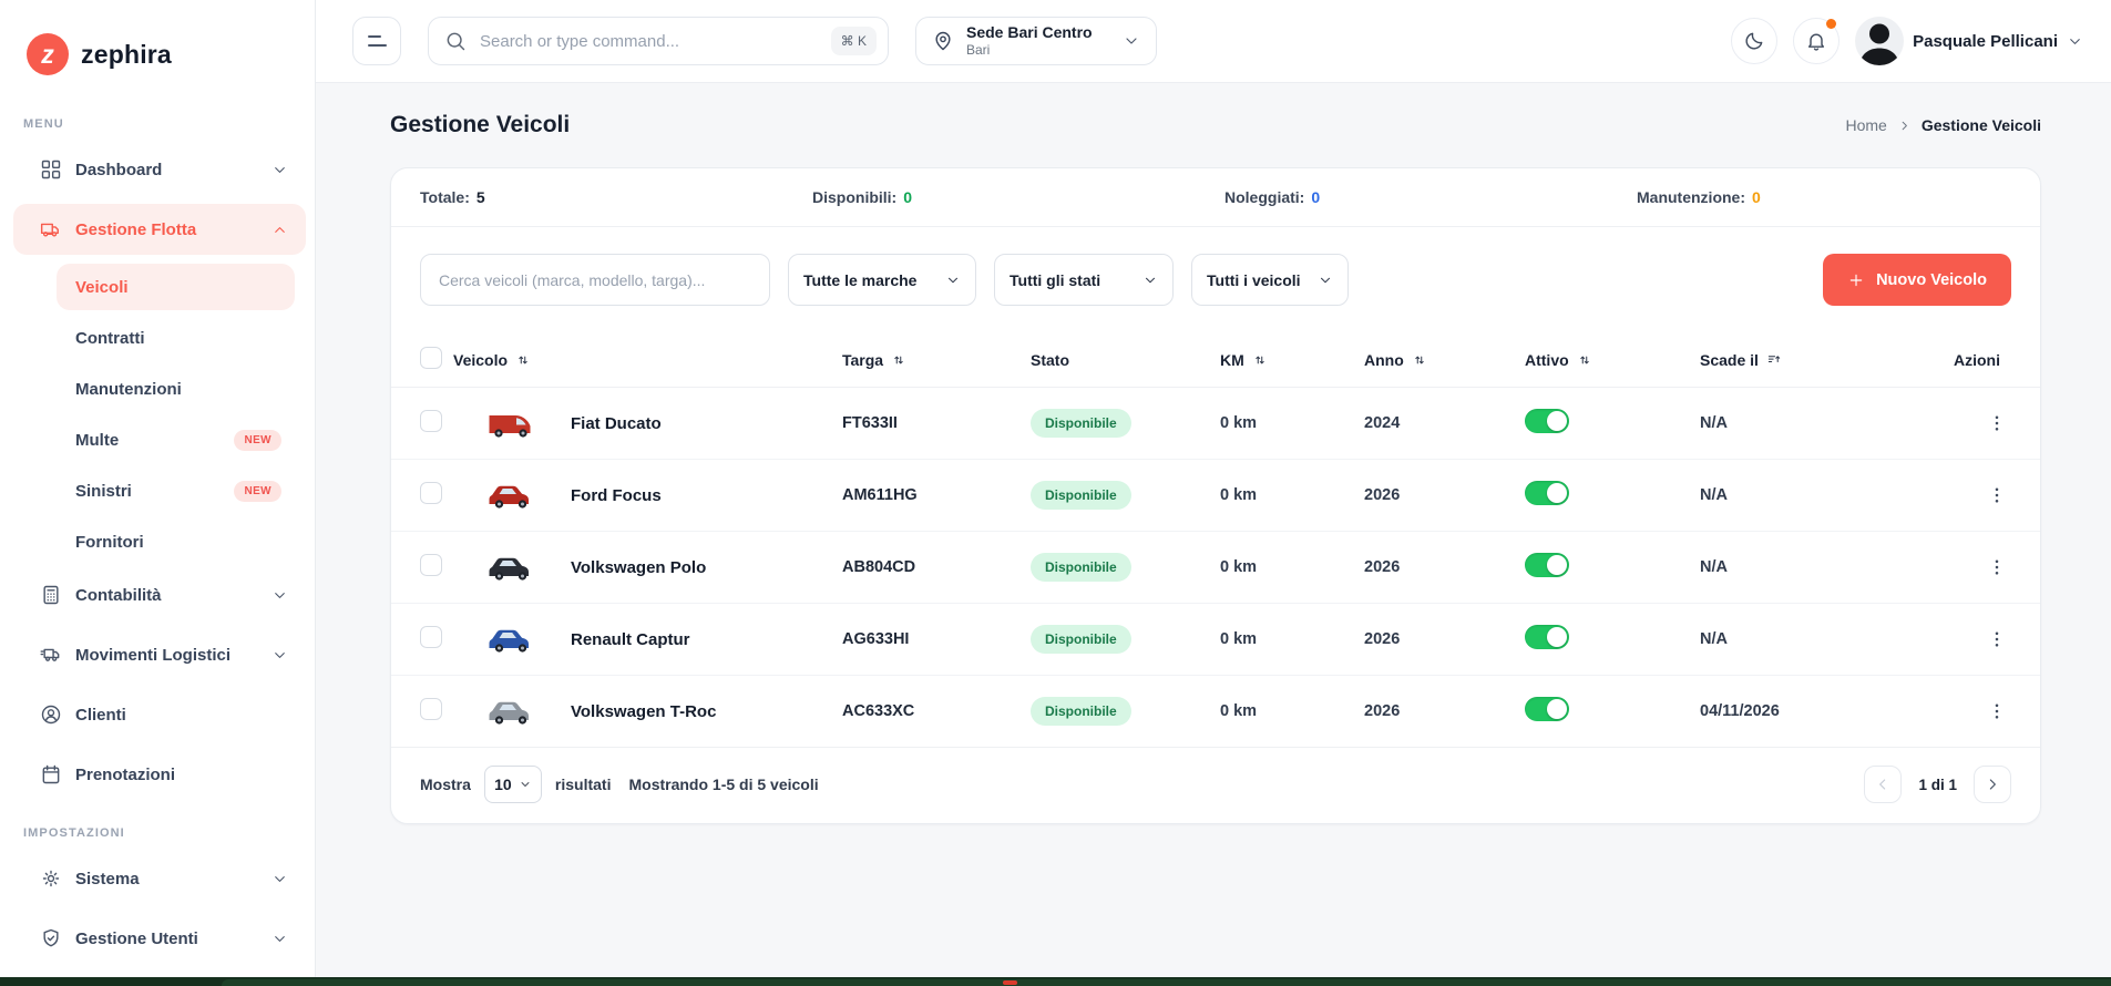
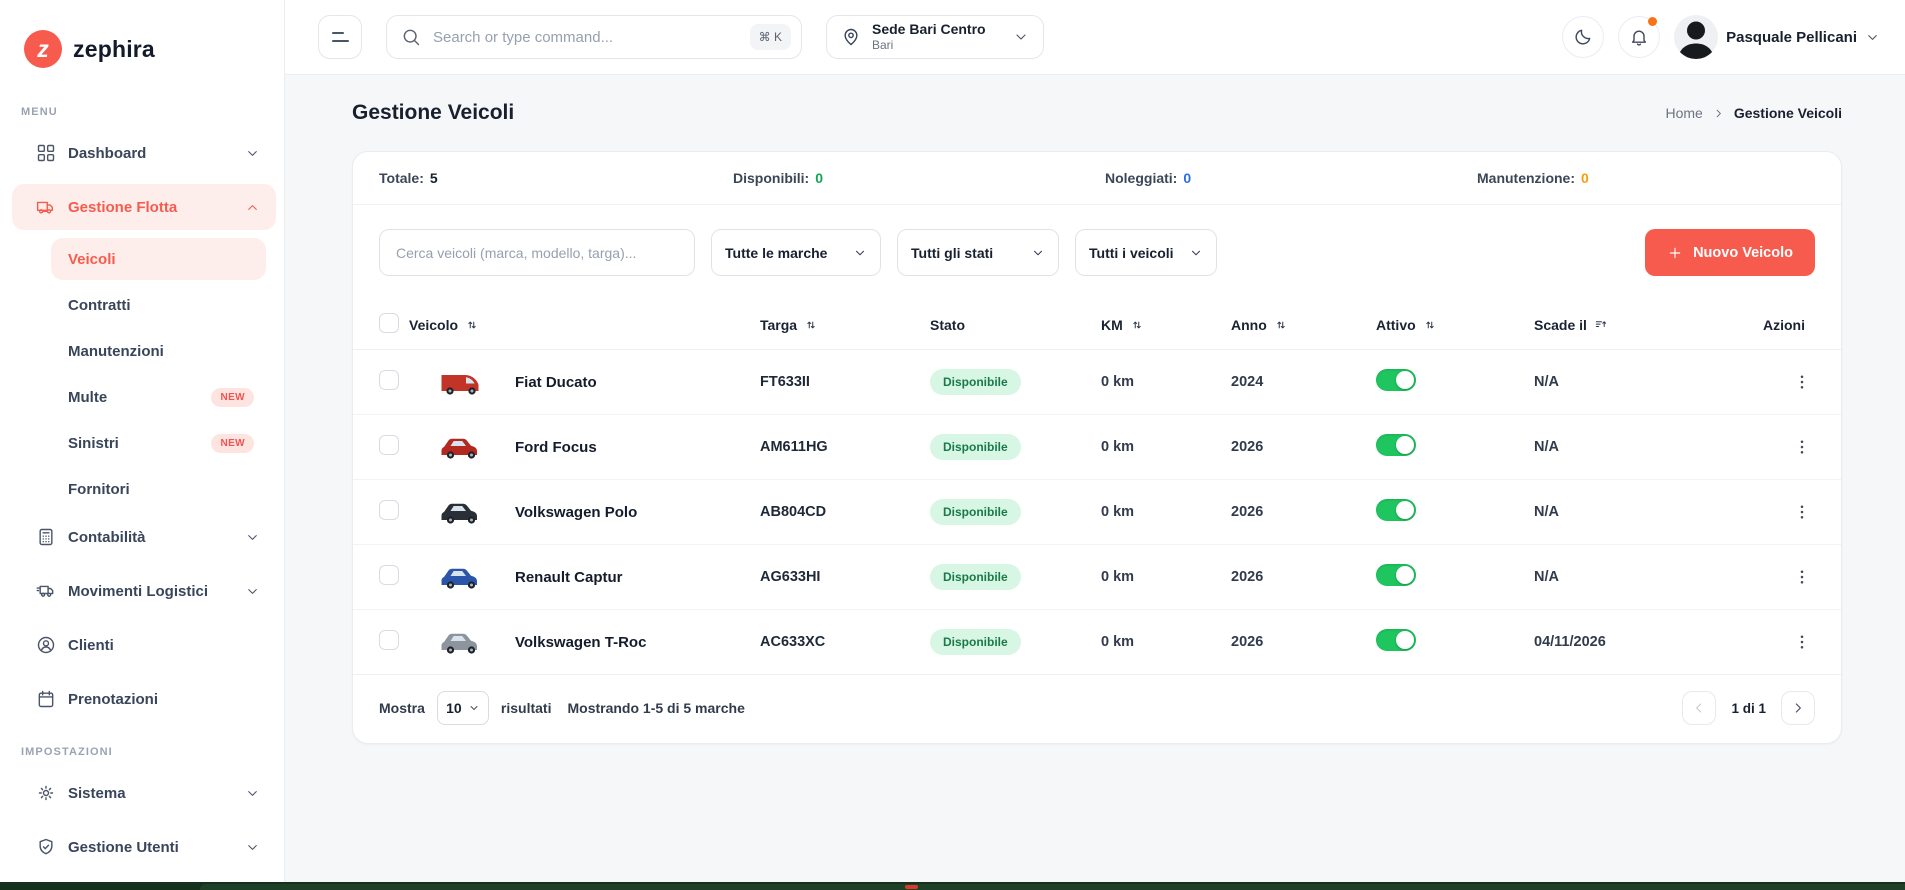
  z
  zephira
  MENU
  Dashboard
  Gestione Flotta
  Veicoli
  Contratti
  Manutenzioni
  Multe
  NEW
  Sinistri
  NEW
  Fornitori
  Contabilità
  Movimenti Logistici
  Clienti
  Prenotazioni
  IMPOSTAZIONI
  Sistema
  Gestione Utenti
  Search or type command...
  ⌘ K
  Sede Bari Centro
  Bari
  Pasquale Pellicani
  Gestione Veicoli
  Home
  Gestione Veicoli
  Totale: 5
  Disponibili: 0
  Noleggiati: 0
  Manutenzione: 0
  Cerca veicoli (marca, modello, targa)...
  Tutte le marche
  Tutti gli stati
  Tutti i veicoli
  Nuovo Veicolo
  Veicolo
  Targa
  Stato
  KM
  Anno
  Attivo
  Scade il
  Azioni
  Fiat Ducato
  FT633II
  Disponibile
  0 km
  2024
  N/A
  Ford Focus
  AM611HG
  Disponibile
  0 km
  2026
  N/A
  Volkswagen Polo
  AB804CD
  Disponibile
  0 km
  2026
  N/A
  Renault Captur
  AG633HI
  Disponibile
  0 km
  2026
  N/A
  Volkswagen T-Roc
  AC633XC
  Disponibile
  0 km
  2026
  04/11/2026
  Mostra
  10
  risultati
- Mostrando 1-5 di 5 veicoli
+ Mostrando 1-5 di 5 marche
  1 di 1
